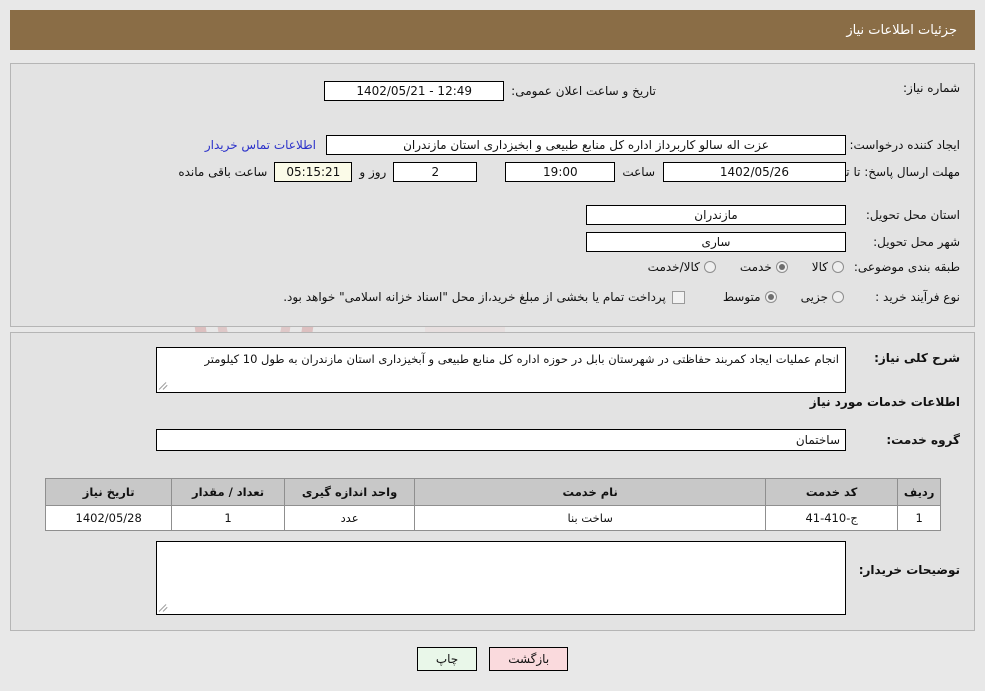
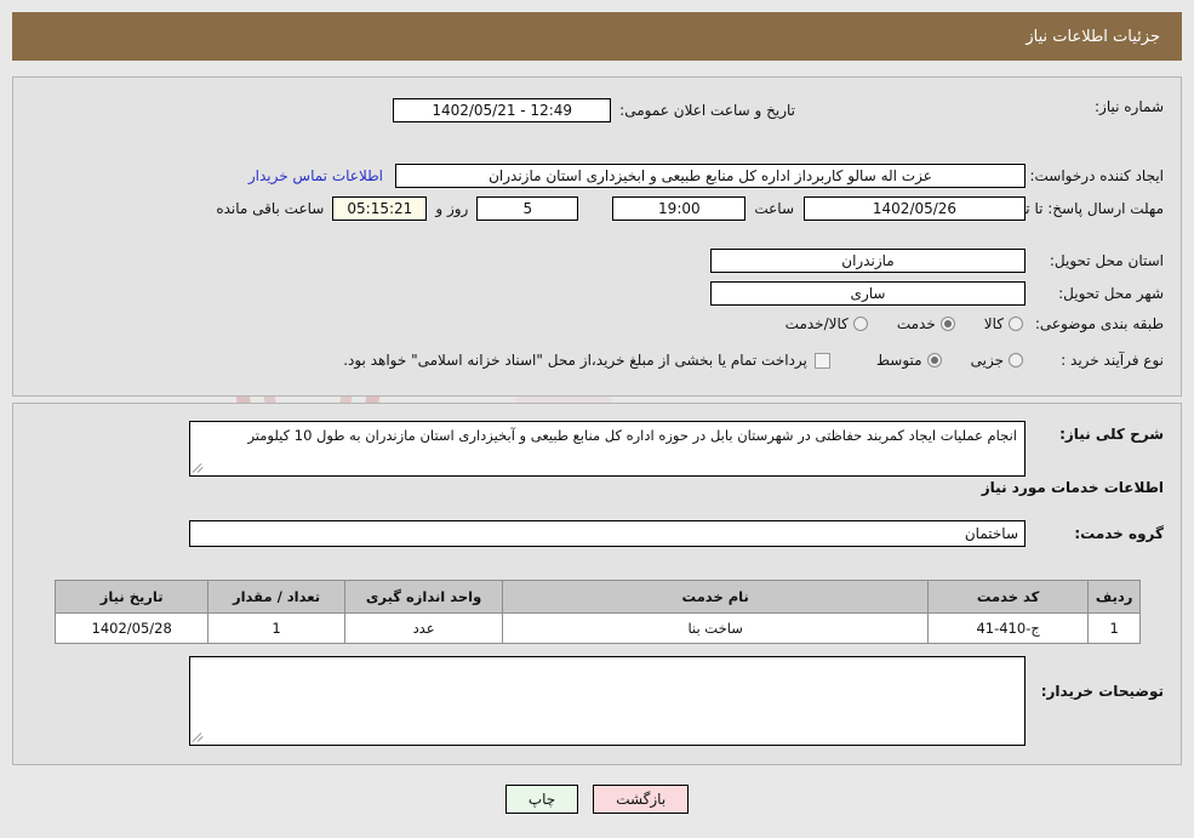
  جزئیات اطلاعات نیاز
  شماره نیاز:
  تاریخ و ساعت اعلان عمومی:
  1402/05/21 - 12:49
  ایجاد کننده درخواست:
  عزت اله سالو کاربرداز اداره کل منابع طبیعی و ابخیزداری استان مازندران
  اطلاعات تماس خریدار
  مهلت ارسال پاسخ: تا ت
  1402/05/26
  ساعت
  19:00
- 2
+ 5
  روز و
  05:15:21
  ساعت باقی مانده
  استان محل تحویل:
  مازندران
  شهر محل تحویل:
  ساری
  طبقه بندی موضوعی:
  کالا
  خدمت
  کالا/خدمت
  نوع فرآیند خرید :
  جزیی
  متوسط
  پرداخت تمام یا بخشی از مبلغ خرید،از محل "اسناد خزانه اسلامی" خواهد بود.
  شرح کلی نیاز:
  انجام عملیات ایجاد کمربند حفاظتی در شهرستان بابل در حوزه اداره کل منابع طبیعی و آبخیزداری استان مازندران به طول 10 کیلومتر
  اطلاعات خدمات مورد نیاز
  گروه خدمت:
  ساختمان
  توضیحات خریدار:
  ردیف	کد خدمت	نام خدمت	واحد اندازه گیری	تعداد / مقدار	تاریخ نیاز
  1	ج-410-41	ساخت بنا	عدد	1	1402/05/28
  بازگشت
  چاپ
